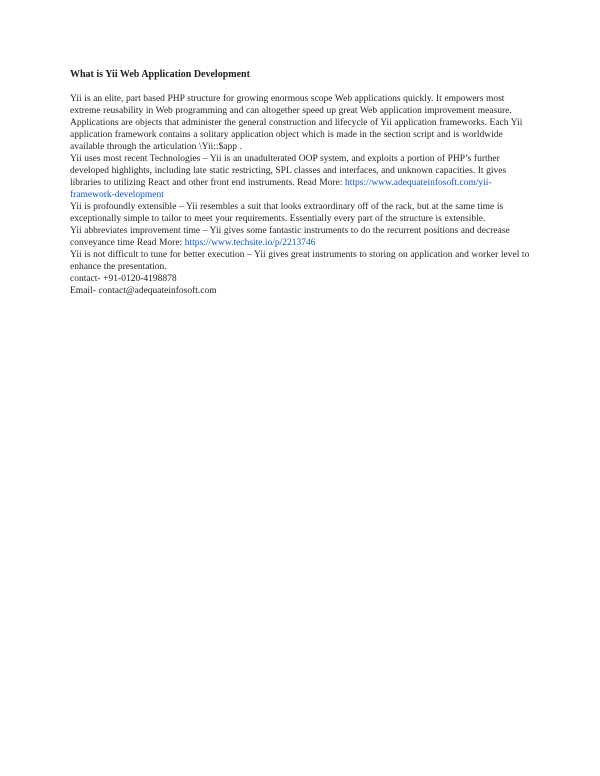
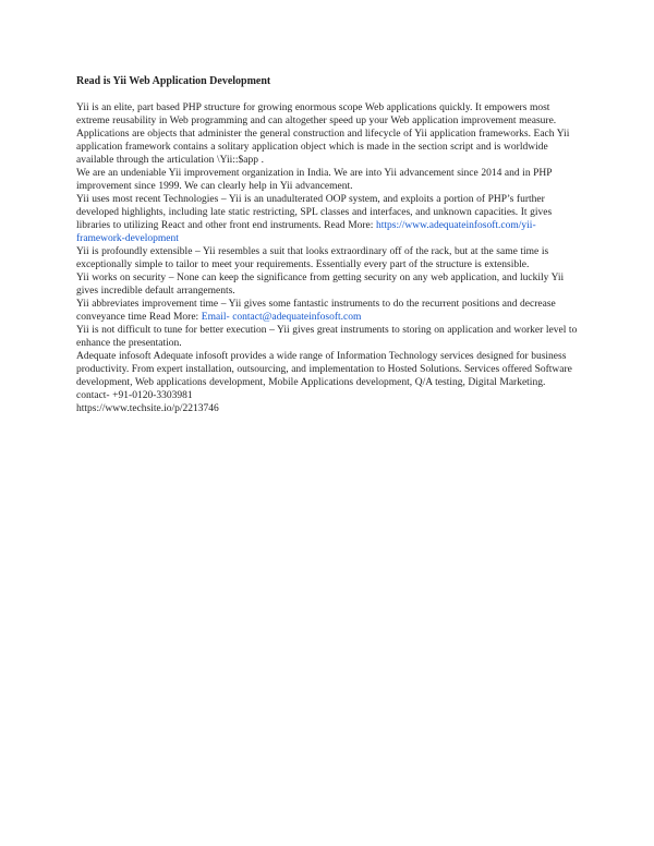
- What is Yii Web Application Development
+ Read is Yii Web Application Development
- Yii is an elite, part based PHP structure for growing enormous scope Web applications quickly. It empowers most extreme reusability in Web programming and can altogether speed up great Web application improvement measure. Applications are objects that administer the general construction and lifecycle of Yii application frameworks. Each Yii application framework contains a solitary application object which is made in the section script and is worldwide available through the articulation \Yii::$app .
+ Yii is an elite, part based PHP structure for growing enormous scope Web applications quickly. It empowers most extreme reusability in Web programming and can altogether speed up your Web application improvement measure. Applications are objects that administer the general construction and lifecycle of Yii application frameworks. Each Yii application framework contains a solitary application object which is made in the section script and is worldwide available through the articulation \Yii::$app .
+ We are an undeniable Yii improvement organization in India. We are into Yii advancement since 2014 and in PHP improvement since 1999. We can clearly help in Yii advancement.
  Yii uses most recent Technologies – Yii is an unadulterated OOP system, and exploits a portion of PHP’s further developed highlights, including late static restricting, SPL classes and interfaces, and unknown capacities. It gives libraries to utilizing React and other front end instruments. Read More: https://www.adequateinfosoft.com/yii-framework-development
  Yii is profoundly extensible – Yii resembles a suit that looks extraordinary off of the rack, but at the same time is exceptionally simple to tailor to meet your requirements. Essentially every part of the structure is extensible.
+ Yii works on security – None can keep the significance from getting security on any web application, and luckily Yii gives incredible default arrangements.
- Yii abbreviates improvement time – Yii gives some fantastic instruments to do the recurrent positions and decrease conveyance time Read More: https://www.techsite.io/p/2213746
+ Yii abbreviates improvement time – Yii gives some fantastic instruments to do the recurrent positions and decrease conveyance time Read More: Email- contact@adequateinfosoft.com
  Yii is not difficult to tune for better execution – Yii gives great instruments to storing on application and worker level to enhance the presentation.
+ Adequate infosoft Adequate infosoft provides a wide range of Information Technology services designed for business productivity. From expert installation, outsourcing, and implementation to Hosted Solutions. Services offered Software development, Web applications development, Mobile Applications development, Q/A testing, Digital Marketing.
- contact- +91-0120-4198878
+ contact- +91-0120-3303981
- Email- contact@adequateinfosoft.com
+ https://www.techsite.io/p/2213746
